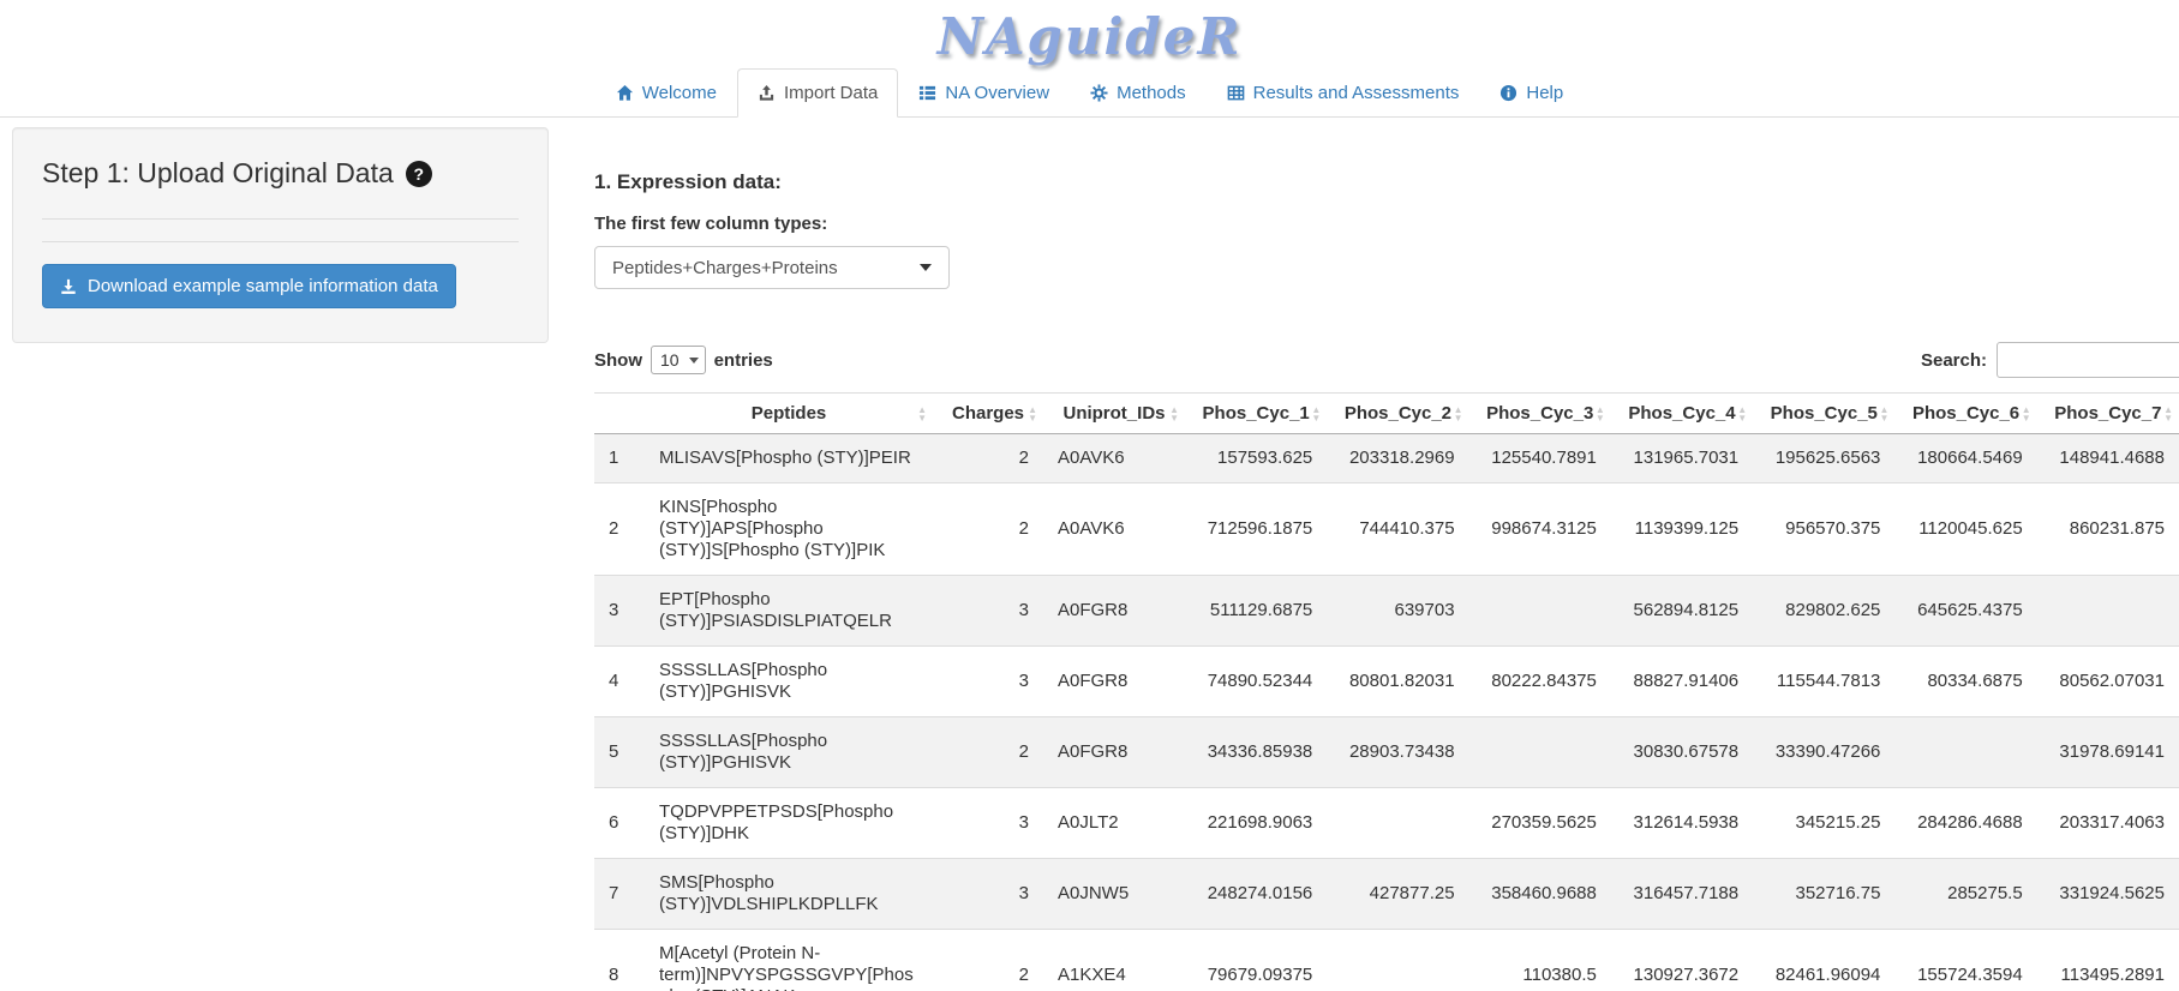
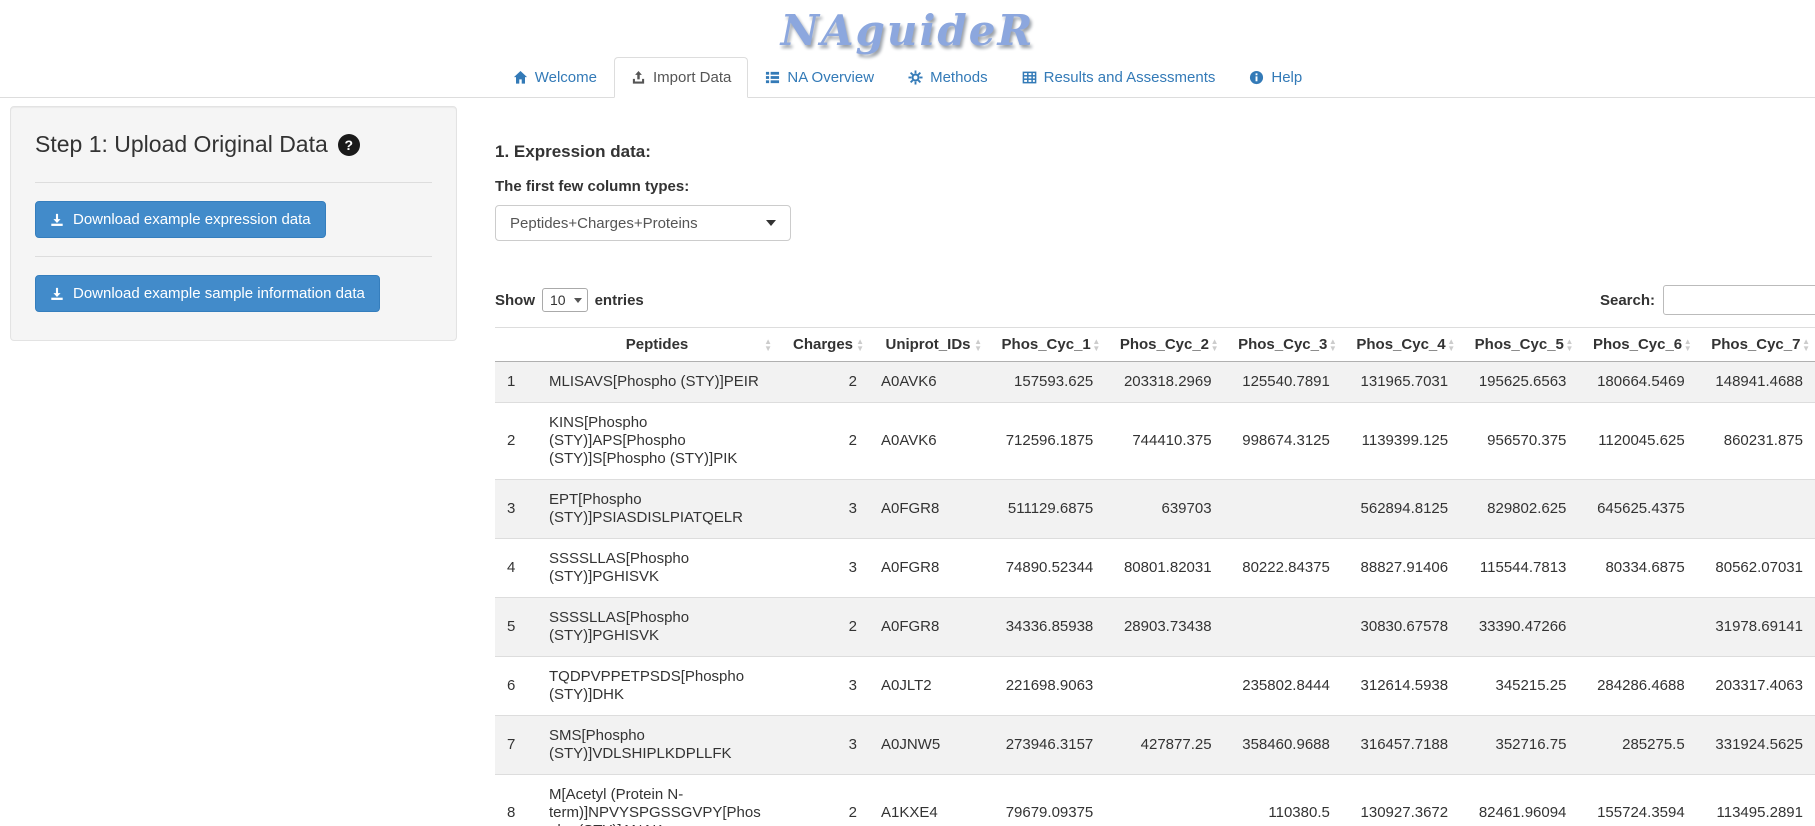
  NAguideR
  Welcome
  Import Data
  NA Overview
  Methods
  Results and Assessments
  Help
  Step 1: Upload Original Data
  ?
+ Download example expression data
  Download example sample information data
  1. Expression data:
  The first few column types:
  Peptides+Charges+Proteins
  Show
  10
  entries
  Search:
  	Peptides ▲▼	Charges ▲▼	Uniprot_IDs ▲▼	Phos_Cyc_1 ▲▼	Phos_Cyc_2 ▲▼	Phos_Cyc_3 ▲▼	Phos_Cyc_4 ▲▼	Phos_Cyc_5 ▲▼	Phos_Cyc_6 ▲▼	Phos_Cyc_7 ▲▼
  1	MLISAVS[Phospho (STY)]PEIR	2	A0AVK6	157593.625	203318.2969	125540.7891	131965.7031	195625.6563	180664.5469	148941.4688
  2	KINS[Phospho (STY)]APS[Phospho (STY)]S[Phospho (STY)]PIK	2	A0AVK6	712596.1875	744410.375	998674.3125	1139399.125	956570.375	1120045.625	860231.875
  3	EPT[Phospho (STY)]PSIASDISLPIATQELR	3	A0FGR8	511129.6875	639703		562894.8125	829802.625	645625.4375
  4	SSSSLLAS[Phospho (STY)]PGHISVK	3	A0FGR8	74890.52344	80801.82031	80222.84375	88827.91406	115544.7813	80334.6875	80562.07031
  5	SSSSLLAS[Phospho (STY)]PGHISVK	2	A0FGR8	34336.85938	28903.73438		30830.67578	33390.47266		31978.69141
- 6	TQDPVPPETPSDS[Phospho (STY)]DHK	3	A0JLT2	221698.9063		270359.5625	312614.5938	345215.25	284286.4688	203317.4063
+ 6	TQDPVPPETPSDS[Phospho (STY)]DHK	3	A0JLT2	221698.9063		235802.8444	312614.5938	345215.25	284286.4688	203317.4063
- 7	SMS[Phospho (STY)]VDLSHIPLKDPLLFK	3	A0JNW5	248274.0156	427877.25	358460.9688	316457.7188	352716.75	285275.5	331924.5625
+ 7	SMS[Phospho (STY)]VDLSHIPLKDPLLFK	3	A0JNW5	273946.3157	427877.25	358460.9688	316457.7188	352716.75	285275.5	331924.5625
  8	M[Acetyl (Protein N-term)]NPVYSPGSSGVPY[Phos	2	A1KXE4	79679.09375		110380.5	130927.3672	82461.96094	155724.3594	113495.2891
